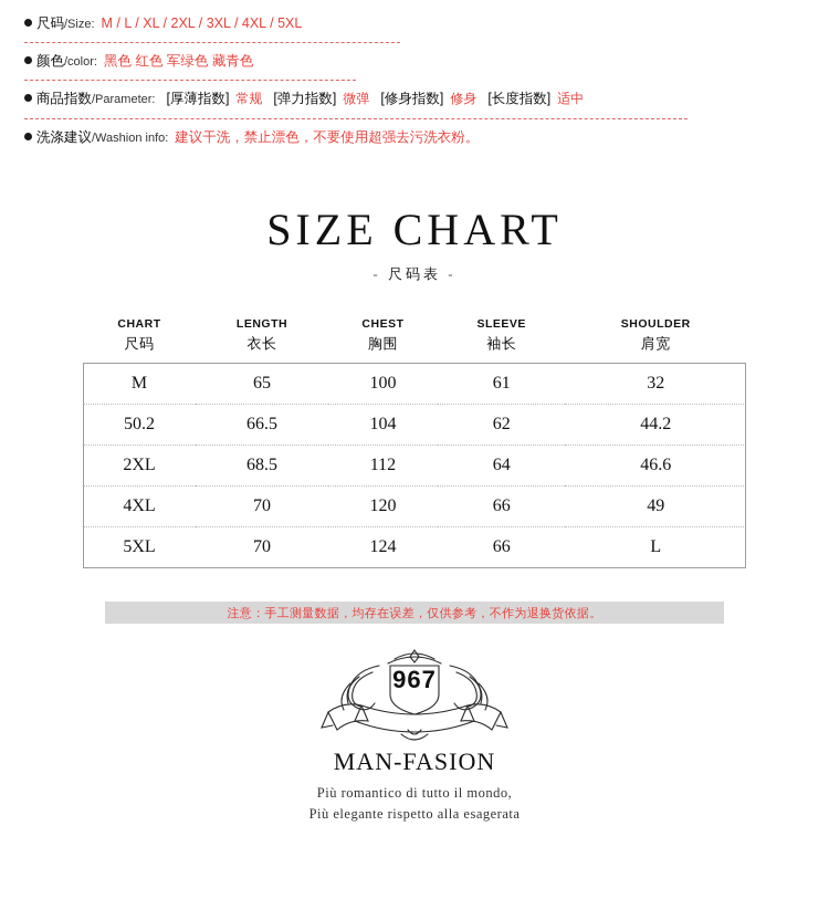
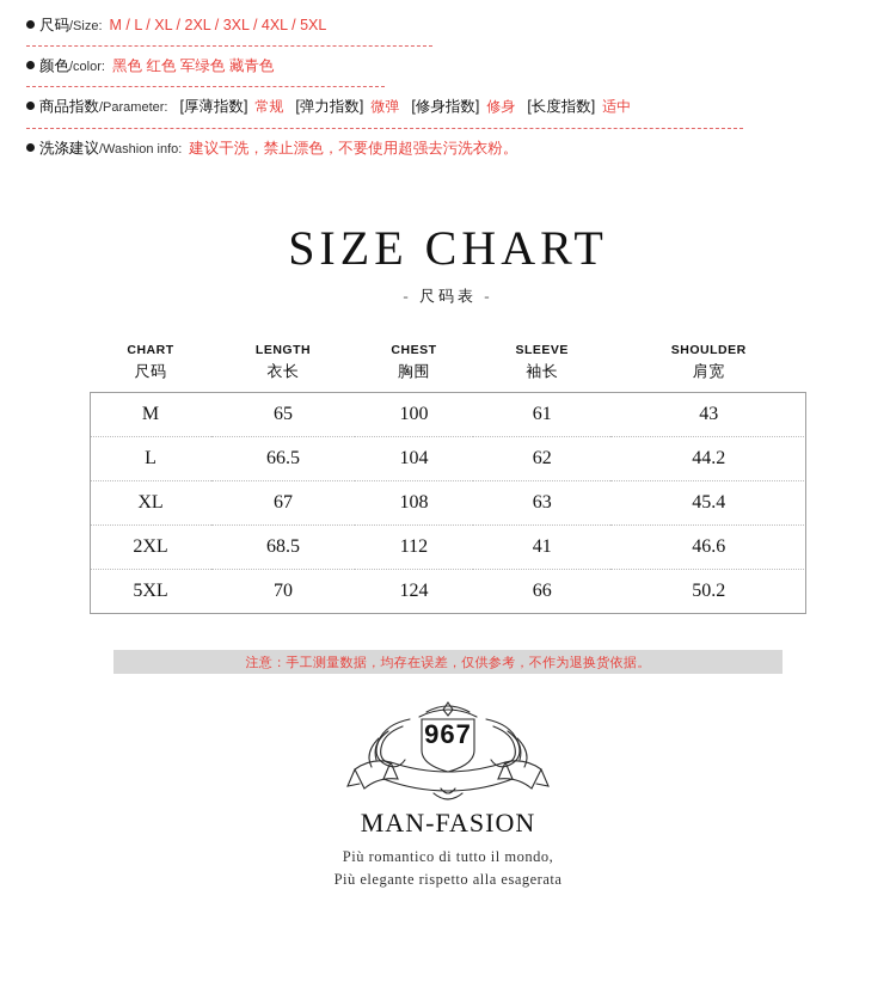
  尺码
  /Size:
  M / L / XL / 2XL / 3XL / 4XL / 5XL
  颜色
  /color:
  黑色 红色 军绿色 藏青色
  商品指数
  /Parameter:
  [厚薄指数]
  常规
  [弹力指数]
  微弹
  [修身指数]
  修身
  [长度指数]
  适中
  洗涤建议
  /Washion info:
  建议干洗，禁止漂色，不要使用超强去污洗衣粉。
  SIZE CHART
  - 尺码表 -
  CHART 尺码	LENGTH 衣长	CHEST 胸围	SLEEVE 袖长	SHOULDER 肩宽
- M	65	100	61	32
+ M	65	100	61	43
- 50.2	66.5	104	62	44.2
+ L	66.5	104	62	44.2
+ XL	67	108	63	45.4
- 2XL	68.5	112	64	46.6
+ 2XL	68.5	112	41	46.6
- 4XL	70	120	66	49
- 5XL	70	124	66	L
+ 5XL	70	124	66	50.2
  注意：手工测量数据，均存在误差，仅供参考，不作为退换货依据。
  967
  MAN-FASION
  Più romantico di tutto il mondo,
  Più elegante rispetto alla esagerata
